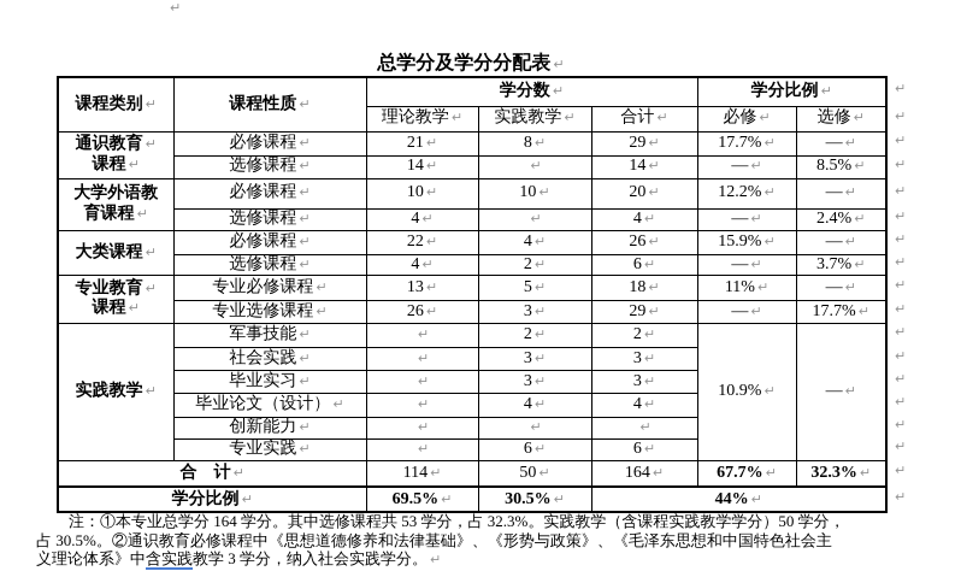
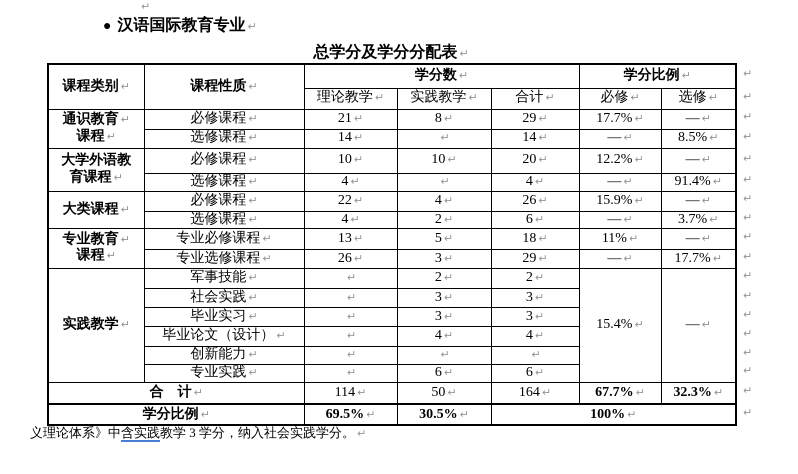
  ↵
+ ● 汉语国际教育专业 ↵
  总学分及学分分配表 ↵
  课程类别 ↵	课程性质 ↵	学分数 ↵	学分比例 ↵
  理论教学 ↵	实践教学 ↵	合计 ↵	必修 ↵	选修 ↵
  通识教育 ↵课程 ↵	必修课程 ↵	21 ↵	8 ↵	29 ↵	17.7% ↵	— ↵
  选修课程 ↵	14 ↵	↵	14 ↵	— ↵	8.5% ↵
  大学外语教育课程 ↵	必修课程 ↵	10 ↵	10 ↵	20 ↵	12.2% ↵	— ↵
- 选修课程 ↵	4 ↵	↵	4 ↵	— ↵	2.4% ↵
+ 选修课程 ↵	4 ↵	↵	4 ↵	— ↵	91.4% ↵
  大类课程 ↵	必修课程 ↵	22 ↵	4 ↵	26 ↵	15.9% ↵	— ↵
  选修课程 ↵	4 ↵	2 ↵	6 ↵	— ↵	3.7% ↵
  专业教育 ↵课程 ↵	专业必修课程 ↵	13 ↵	5 ↵	18 ↵	11% ↵	— ↵
  专业选修课程 ↵	26 ↵	3 ↵	29 ↵	— ↵	17.7% ↵
- 实践教学 ↵	军事技能 ↵	↵	2 ↵	2 ↵	10.9% ↵	— ↵
+ 实践教学 ↵	军事技能 ↵	↵	2 ↵	2 ↵	15.4% ↵	— ↵
  社会实践 ↵	↵	3 ↵	3 ↵
  毕业实习 ↵	↵	3 ↵	3 ↵
  毕业论文（设计） ↵	↵	4 ↵	4 ↵
  创新能力 ↵	↵	↵	↵
  专业实践 ↵	↵	6 ↵	6 ↵
  合 计 ↵	114 ↵	50 ↵	164 ↵	67.7% ↵	32.3% ↵
- 学分比例 ↵	69.5% ↵	30.5% ↵	44% ↵
+ 学分比例 ↵	69.5% ↵	30.5% ↵	100% ↵
  ↵
  ↵
  ↵
  ↵
  ↵
  ↵
  ↵
  ↵
  ↵
  ↵
  ↵
  ↵
  ↵
  ↵
  ↵
  ↵
  ↵
  ↵
- 注：①本专业总学分 164 学分。其中选修课程共 53 学分，占 32.3%。实践教学（含课程实践教学学分）50 学分，
- 占 30.5%。②通识教育必修课程中《思想道德修养和法律基础》、《形势与政策》、《毛泽东思想和中国特色社会主
  义理论体系》中含实践教学 3 学分，纳入社会实践学分。 ↵
